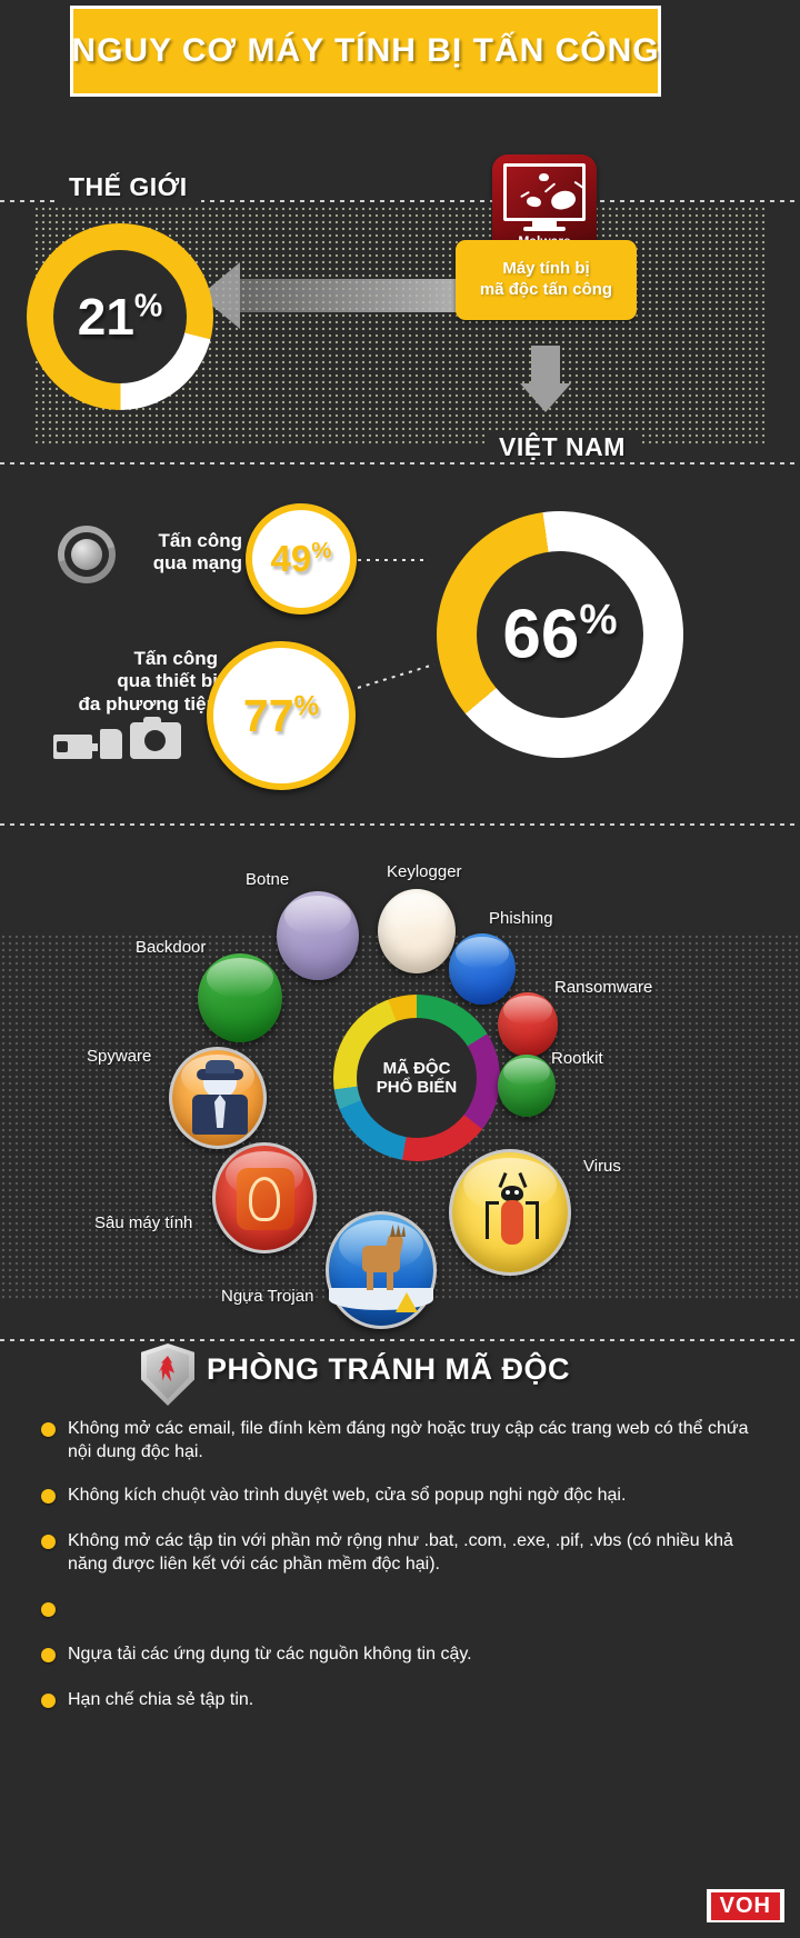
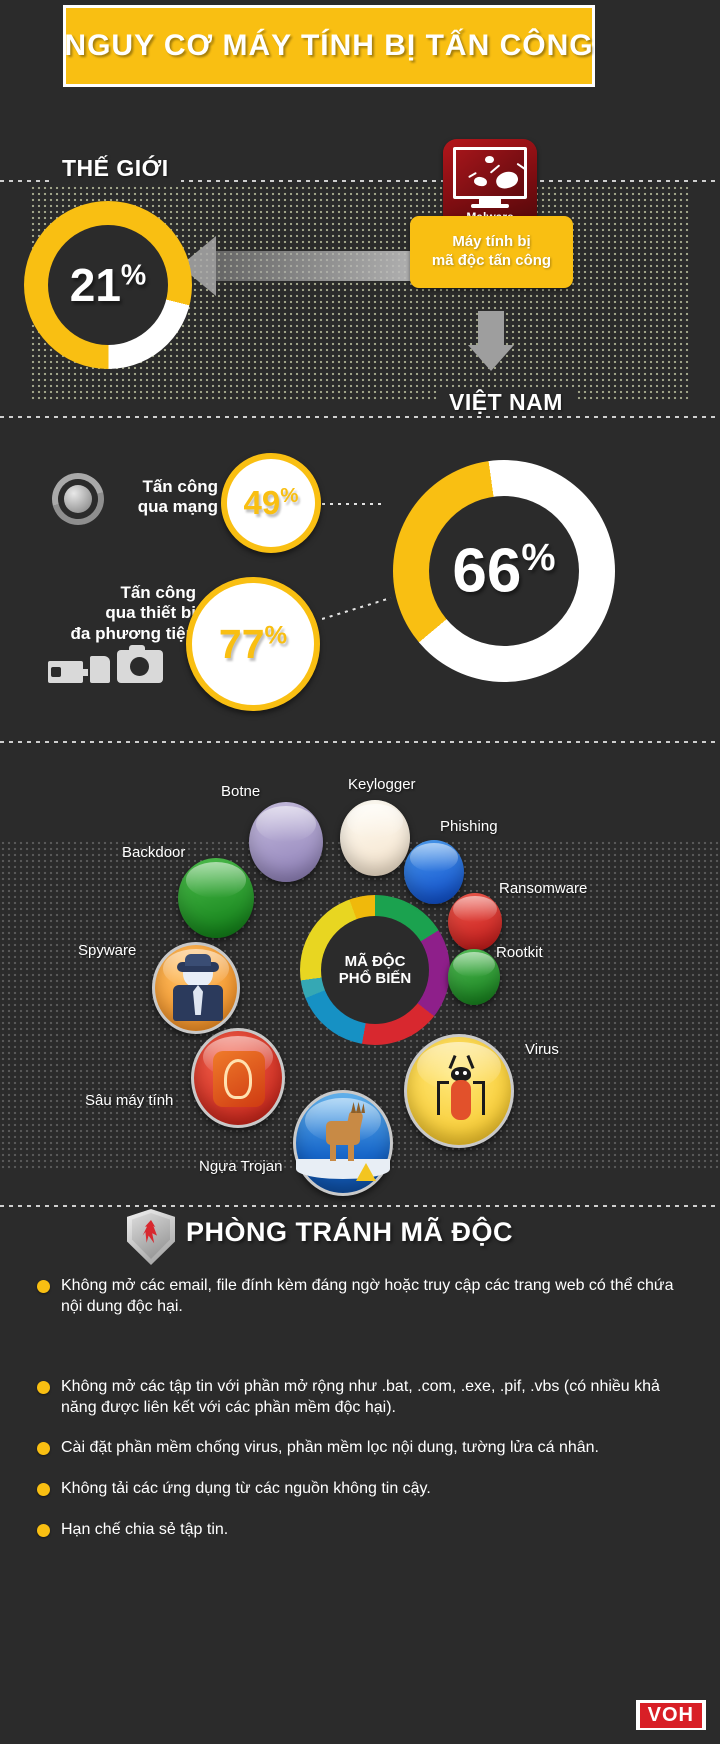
  NGUY CƠ MÁY TÍNH BỊ TẤN CÔNG
  THẾ GIỚI
  21%
  Máy tính bị
  mã độc tấn công
  VIỆT NAM
  66%
  Tấn công
  qua mạng
  49%
  Tấn công
  qua thiết b
  đa phương tiệ
  77%
  MÃ ĐỘC
  PHỔ BIẾN
  Botne
  Keylogger
  Phishing
  Ransomware
  Rootkit
  Virus
  Ngựa Trojan
  Sâu máy tính
  Spyware
  Backdoor
  PHÒNG TRÁNH MÃ ĐỘC
  Không mở các email, file đính kèm đáng ngờ hoặc truy cập các trang web có thể chứa nội dung độc hại.
- Không kích chuột vào trình duyệt web, cửa sổ popup nghi ngờ độc hại.
  Không mở các tập tin với phần mở rộng như .bat, .com, .exe, .pif, .vbs (có nhiều khả năng được liên kết với các phần mềm độc hại).
+ Cài đặt phần mềm chống virus, phần mềm lọc nội dung, tường lửa cá nhân.
- Ngựa tải các ứng dụng từ các nguồn không tin cậy.
+ Không tải các ứng dụng từ các nguồn không tin cậy.
  Hạn chế chia sẻ tập tin.
  VOH
